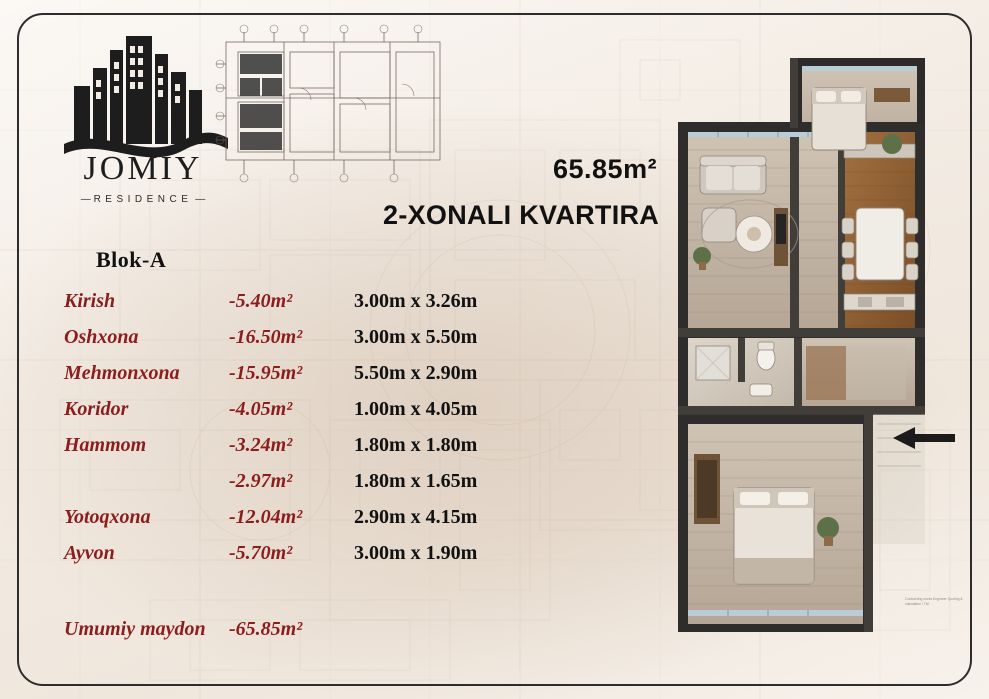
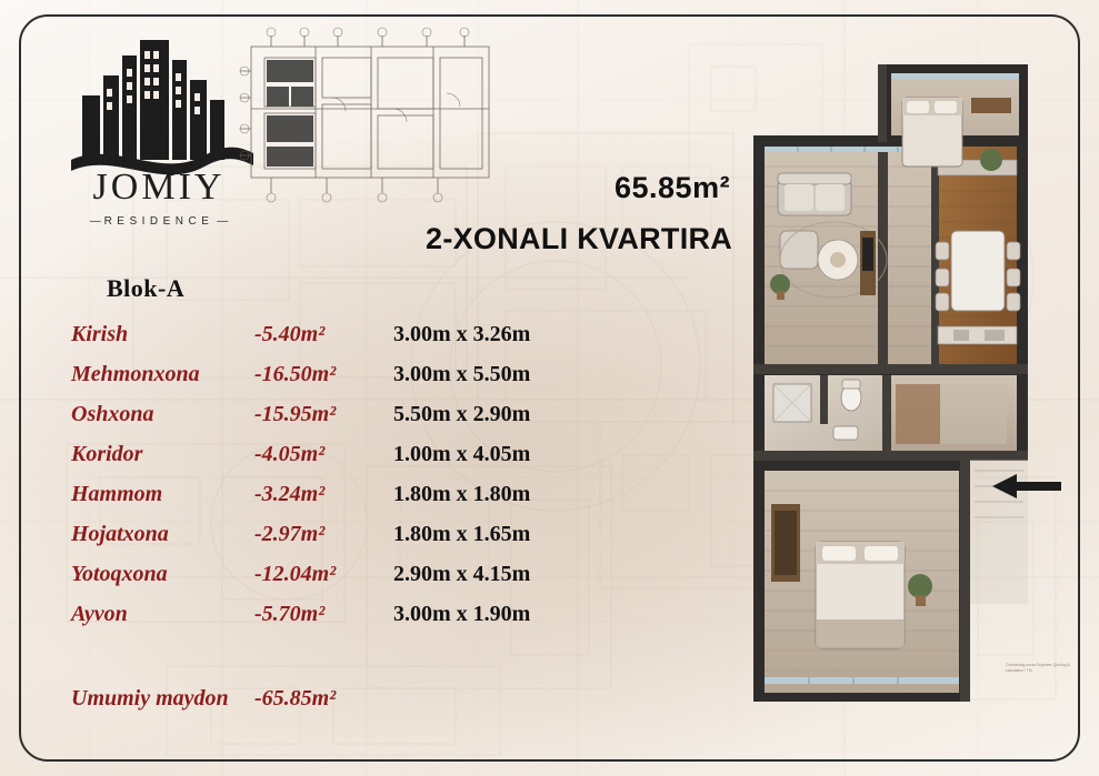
  JOMIY
  — RESIDENCE —
  65.85m²
  2-XONALI KVARTIRA
  Blok-A
  Kirish
  -5.40m²
  3.00m x 3.26m
- Oshxona
+ Mehmonxona
  -16.50m²
  3.00m x 5.50m
- Mehmonxona
+ Oshxona
  -15.95m²
  5.50m x 2.90m
  Koridor
  -4.05m²
  1.00m x 4.05m
  Hammom
  -3.24m²
  1.80m x 1.80m
+ Hojatxona
  -2.97m²
  1.80m x 1.65m
  Yotoqxona
  -12.04m²
  2.90m x 4.15m
  Ayvon
  -5.70m²
  3.00m x 1.90m
  Umumiy maydon
  -65.85m²
